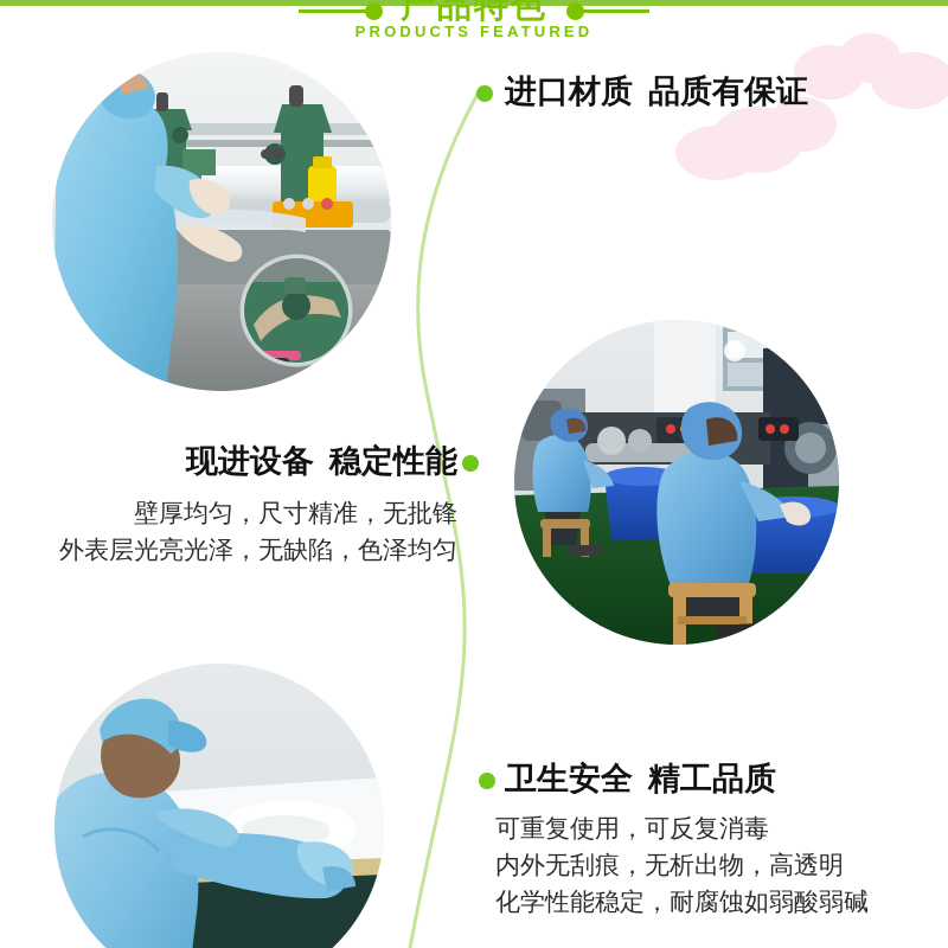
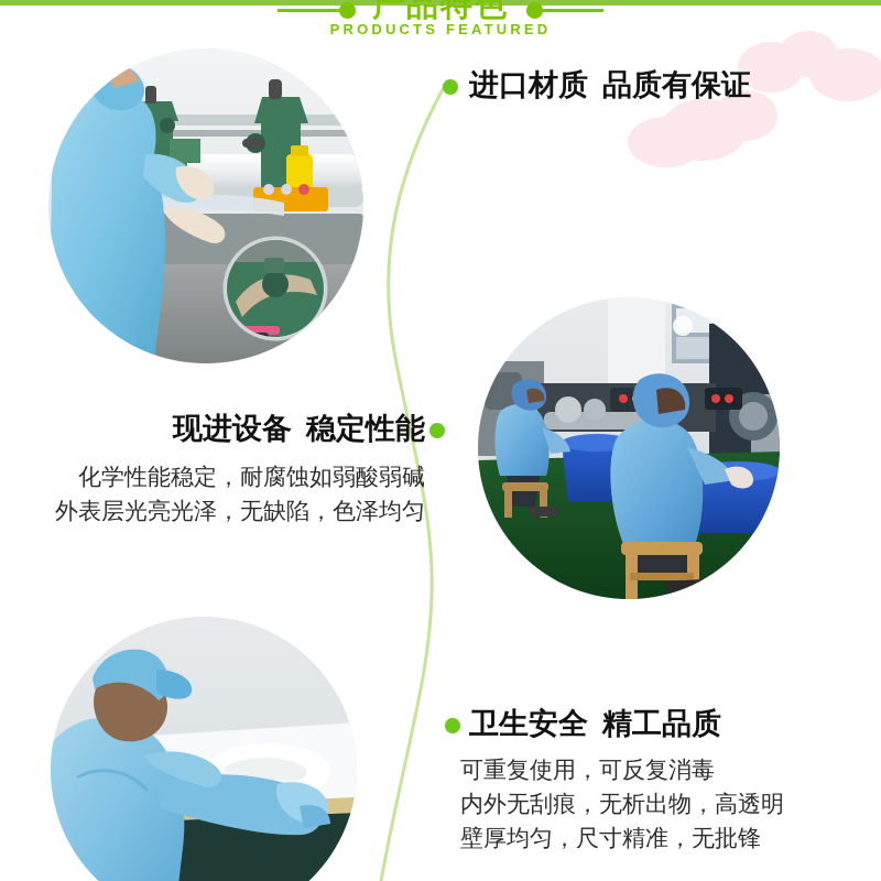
  产品特色
  PRODUCTS FEATURED
  进口材质 品质有保证
  现进设备 稳定性能
- 壁厚均匀，尺寸精准，无批锋
+ 化学性能稳定，耐腐蚀如弱酸弱碱
  外表层光亮光泽，无缺陷，色泽均匀
  卫生安全 精工品质
  可重复使用，可反复消毒
  内外无刮痕，无析出物，高透明
- 化学性能稳定，耐腐蚀如弱酸弱碱
+ 壁厚均匀，尺寸精准，无批锋
